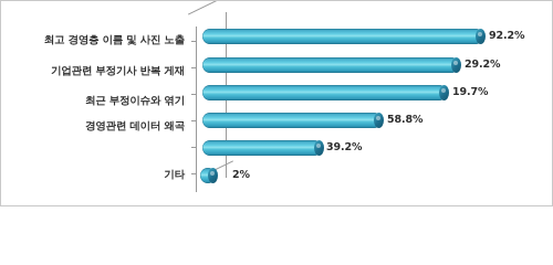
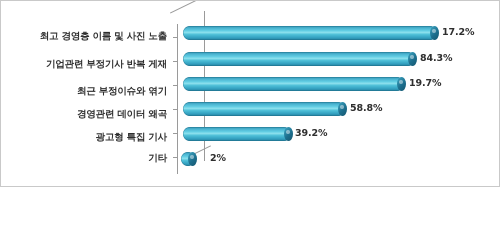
  최고 경영층 이름 및 사진 노출
  기업관련 부정기사 반복 게재
  최근 부정이슈와 엮기
  경영관련 데이터 왜곡
+ 광고형 특집 기사
  기타
- 92.2%
+ 17.2%
- 29.2%
+ 84.3%
  19.7%
  58.8%
  39.2%
  2%
